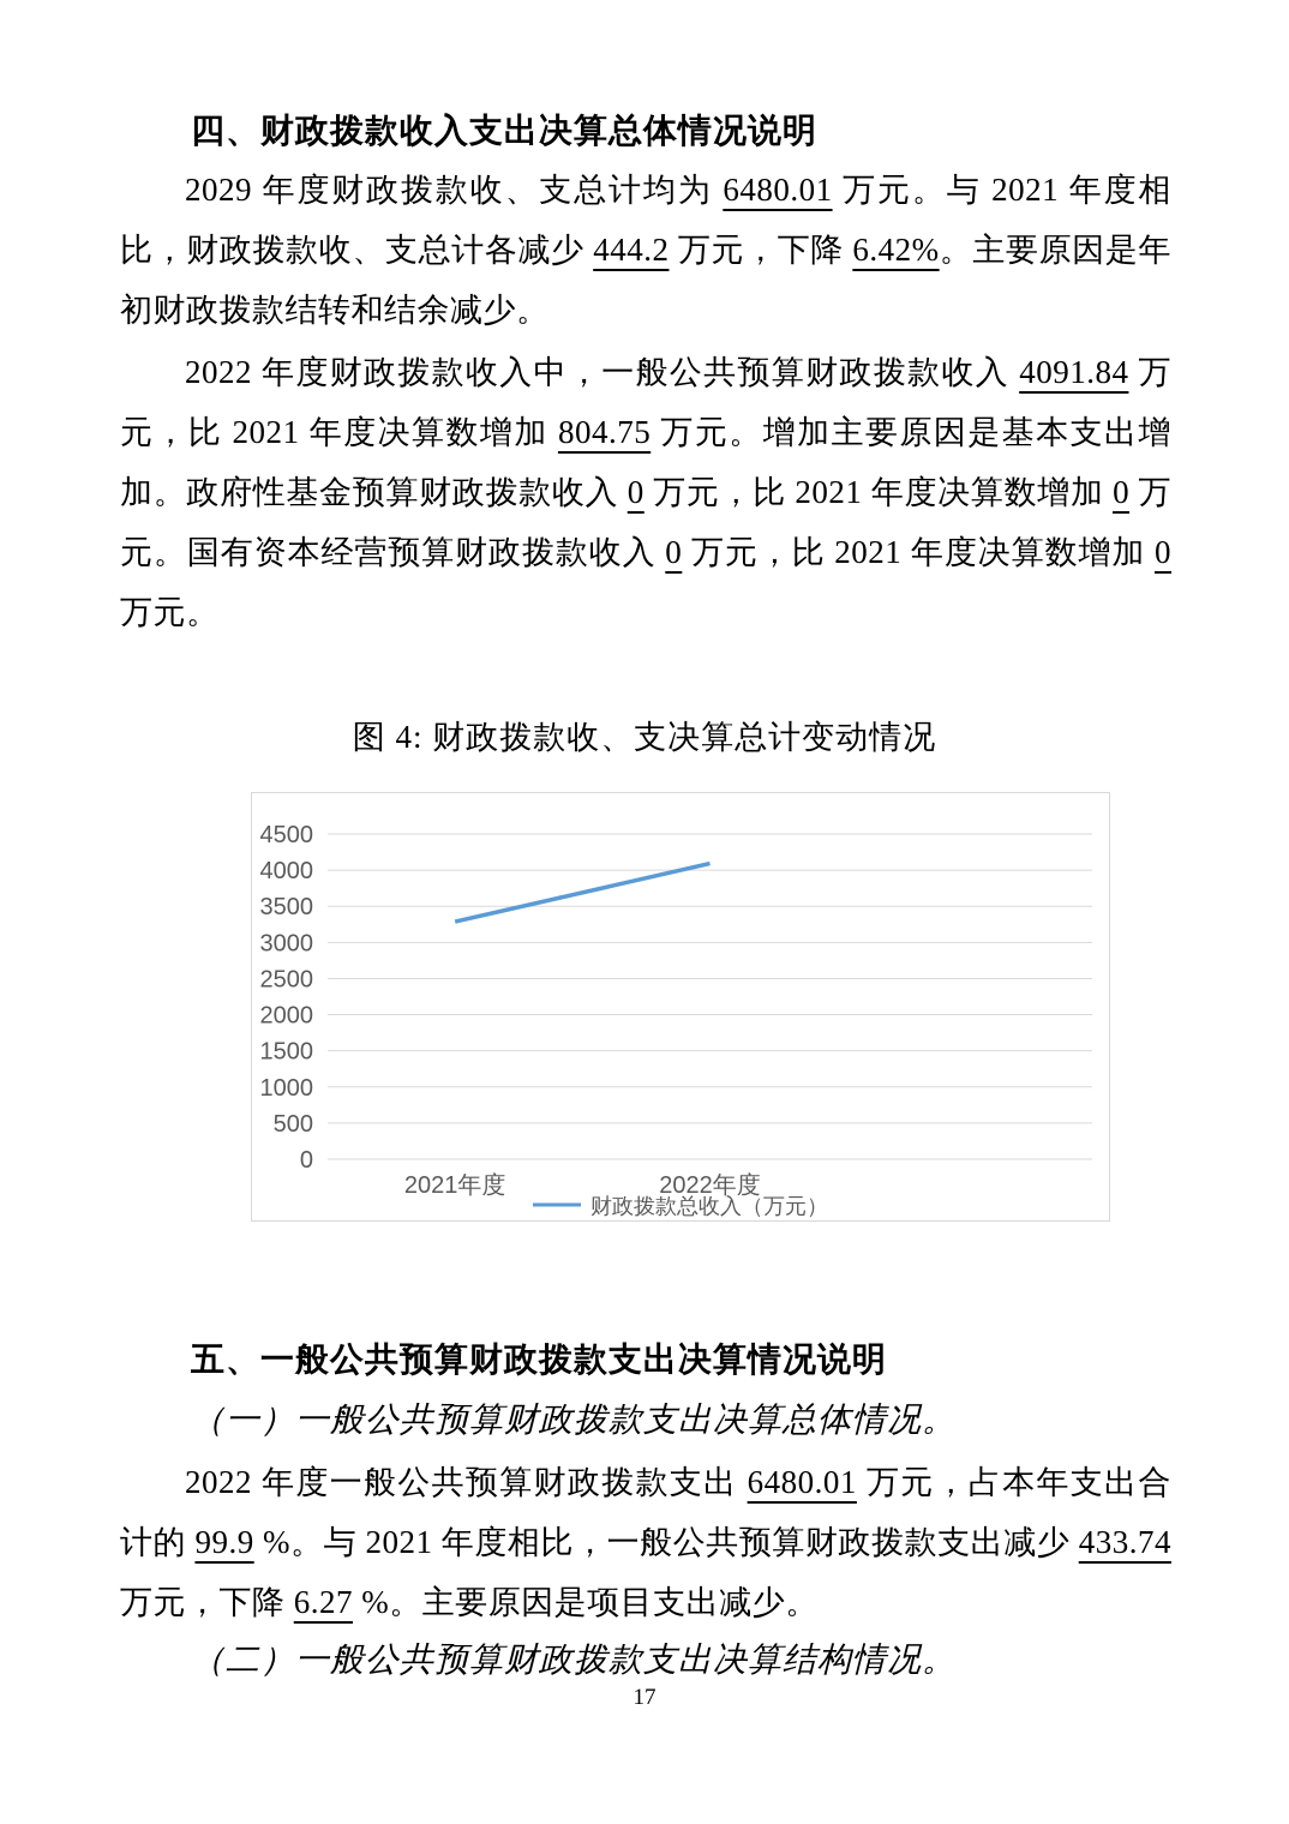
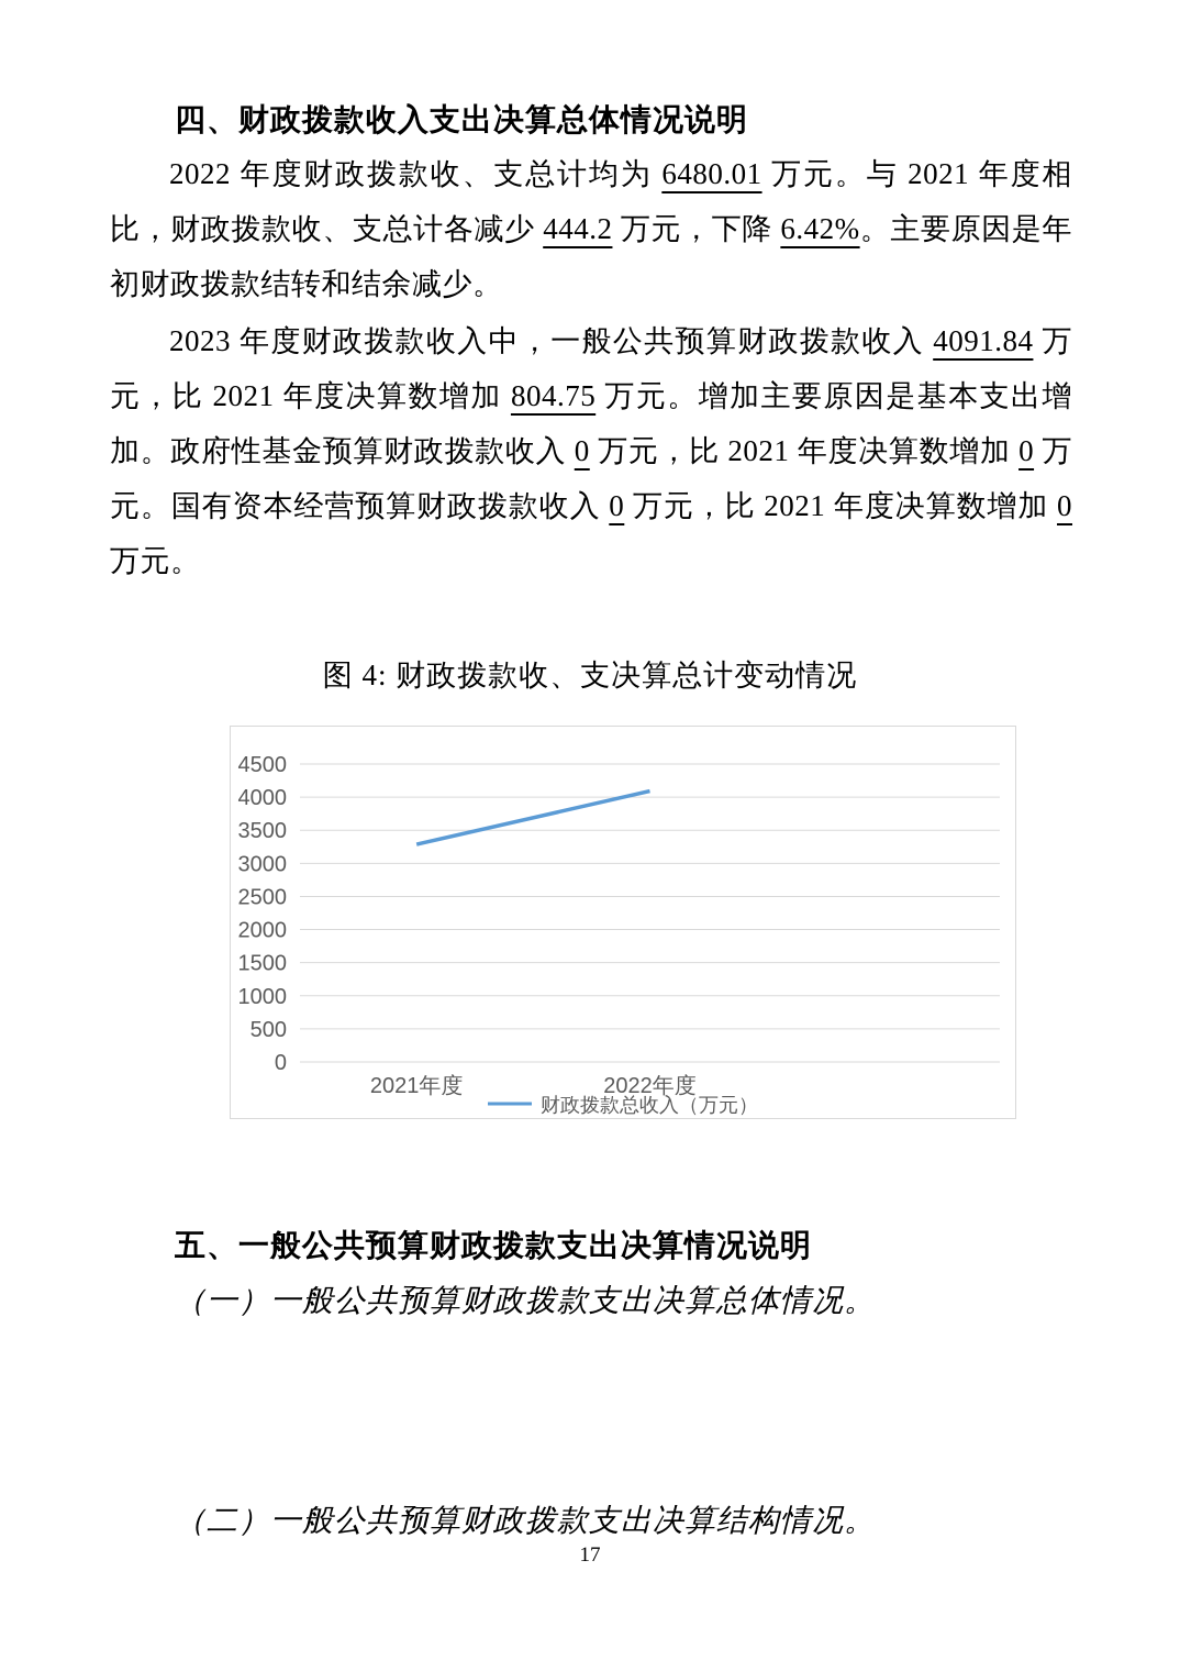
  四、财政拨款收入支出决算总体情况说明
- 2029 年度财政拨款收、支总计均为 6480.01 万元。与 2021 年度相比，财政拨款收、支总计各减少 444.2 万元，下降 6.42%。主要原因是年初财政拨款结转和结余减少。
+ 2022 年度财政拨款收、支总计均为 6480.01 万元。与 2021 年度相比，财政拨款收、支总计各减少 444.2 万元，下降 6.42%。主要原因是年初财政拨款结转和结余减少。
- 2022 年度财政拨款收入中，一般公共预算财政拨款收入 4091.84 万元，比 2021 年度决算数增加 804.75 万元。增加主要原因是基本支出增加。政府性基金预算财政拨款收入 0 万元，比 2021 年度决算数增加 0 万元。国有资本经营预算财政拨款收入 0 万元，比 2021 年度决算数增加 0 万元。
+ 2023 年度财政拨款收入中，一般公共预算财政拨款收入 4091.84 万元，比 2021 年度决算数增加 804.75 万元。增加主要原因是基本支出增加。政府性基金预算财政拨款收入 0 万元，比 2021 年度决算数增加 0 万元。国有资本经营预算财政拨款收入 0 万元，比 2021 年度决算数增加 0 万元。
  图 4: 财政拨款收、支决算总计变动情况
  0
  500
  1000
  1500
  2000
  2500
  3000
  3500
  4000
  4500
  2021年度
  2022年度
  财政拨款总收入（万元）
  五、一般公共预算财政拨款支出决算情况说明
  （一）一般公共预算财政拨款支出决算总体情况。
- 2022 年度一般公共预算财政拨款支出 6480.01 万元，占本年支出合计的 99.9 %。与 2021 年度相比，一般公共预算财政拨款支出减少 433.74 万元，下降 6.27 %。主要原因是项目支出减少。
  （二）一般公共预算财政拨款支出决算结构情况。
  17
